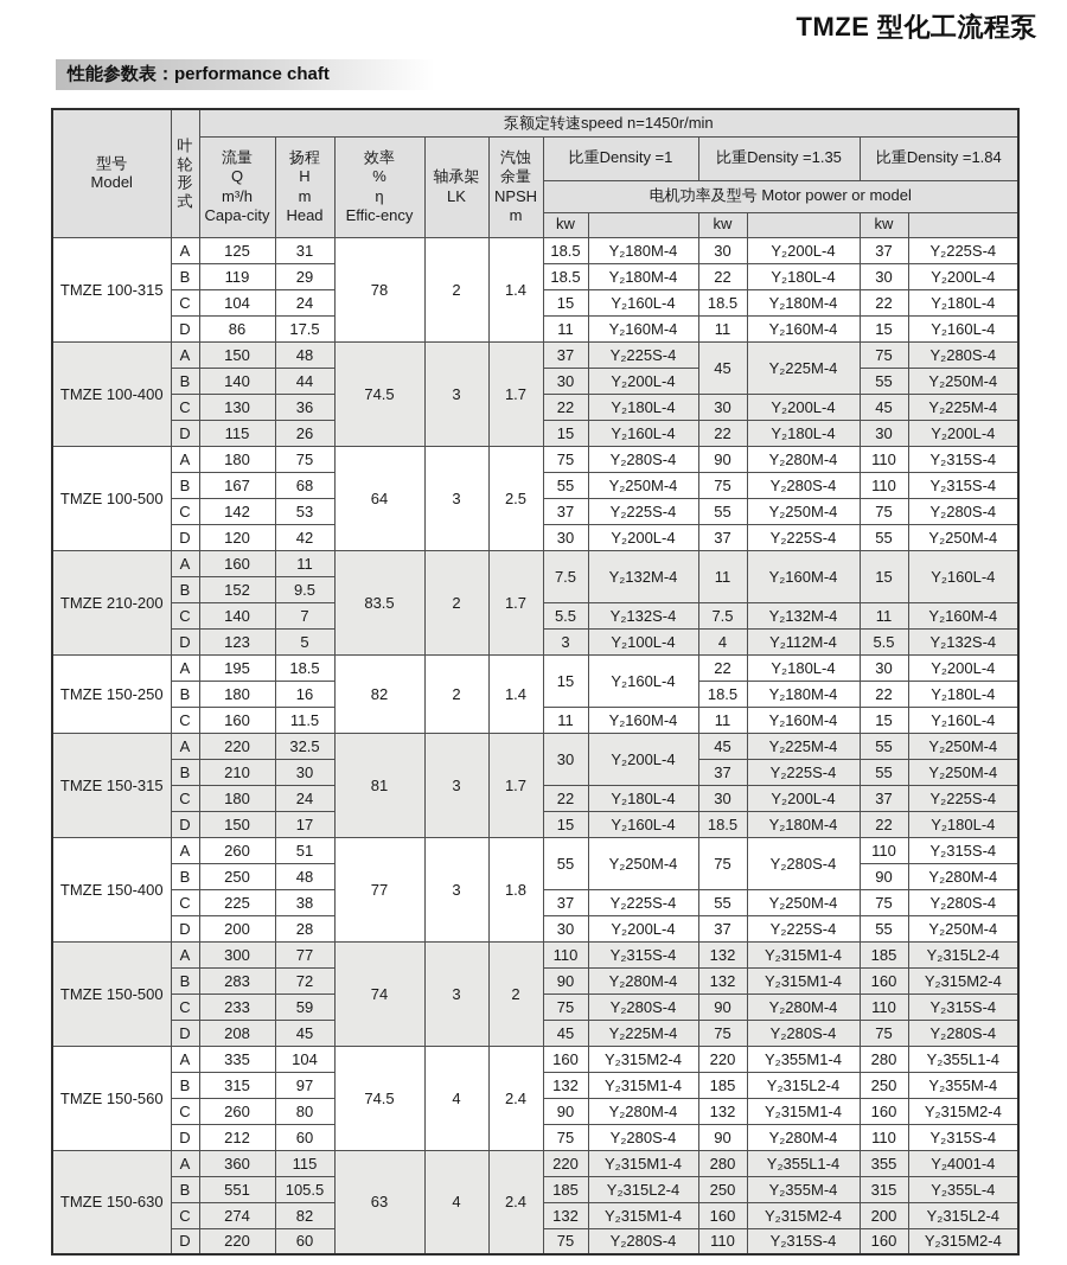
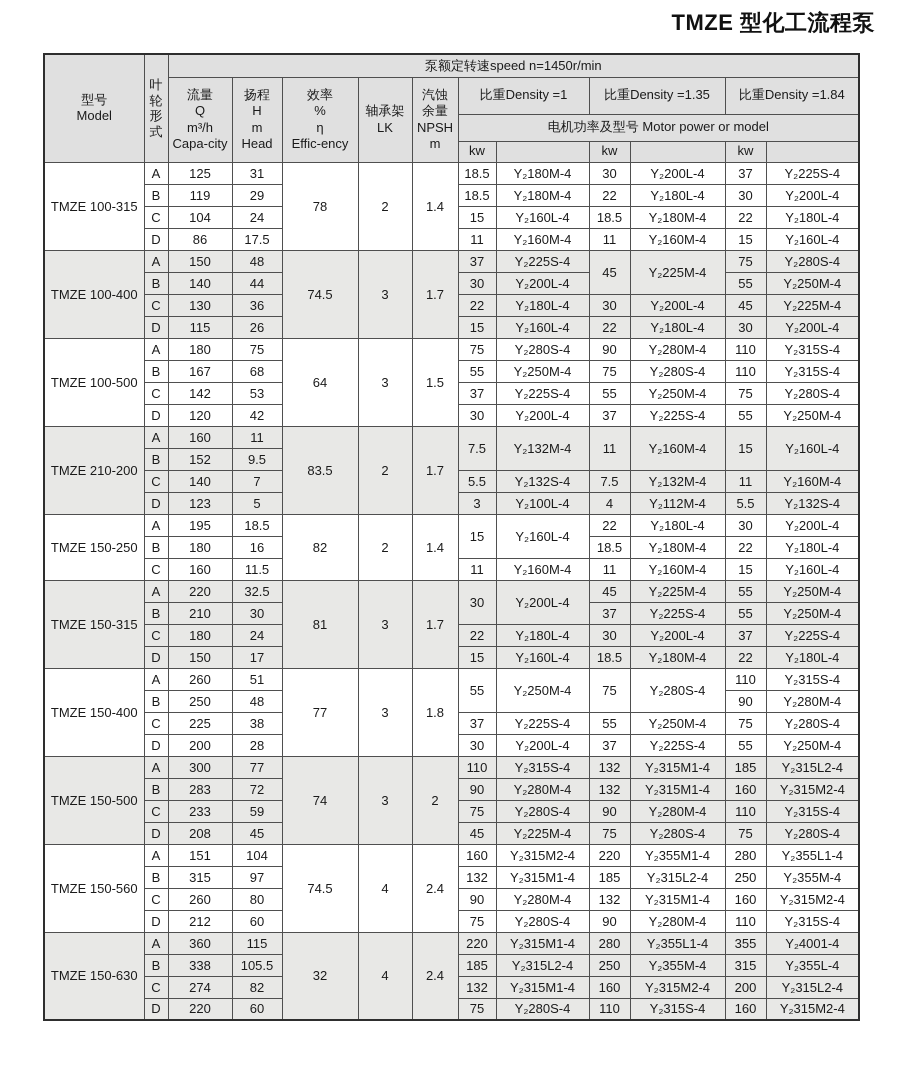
  TMZE 型化工流程泵
- 性能参数表：performance chaft
  型号 Model	叶轮形式	泵额定转速speed n=1450r/min
  流量 Q m³/h Capa-city	扬程 H m Head	效率 % η Effic-ency	轴承架 LK	汽蚀 余量 NPSH m	比重Density =1	比重Density =1.35	比重Density =1.84
  电机功率及型号 Motor power or model
  kw		kw		kw
  TMZE 100-315	A	125	31	78	2	1.4	18.5	Y₂180M-4	30	Y₂200L-4	37	Y₂225S-4
  B	119	29	18.5	Y₂180M-4	22	Y₂180L-4	30	Y₂200L-4
  C	104	24	15	Y₂160L-4	18.5	Y₂180M-4	22	Y₂180L-4
  D	86	17.5	11	Y₂160M-4	11	Y₂160M-4	15	Y₂160L-4
  TMZE 100-400	A	150	48	74.5	3	1.7	37	Y₂225S-4	45	Y₂225M-4	75	Y₂280S-4
  B	140	44	30	Y₂200L-4	55	Y₂250M-4
  C	130	36	22	Y₂180L-4	30	Y₂200L-4	45	Y₂225M-4
  D	115	26	15	Y₂160L-4	22	Y₂180L-4	30	Y₂200L-4
- TMZE 100-500	A	180	75	64	3	2.5	75	Y₂280S-4	90	Y₂280M-4	110	Y₂315S-4
+ TMZE 100-500	A	180	75	64	3	1.5	75	Y₂280S-4	90	Y₂280M-4	110	Y₂315S-4
  B	167	68	55	Y₂250M-4	75	Y₂280S-4	110	Y₂315S-4
  C	142	53	37	Y₂225S-4	55	Y₂250M-4	75	Y₂280S-4
  D	120	42	30	Y₂200L-4	37	Y₂225S-4	55	Y₂250M-4
  TMZE 210-200	A	160	11	83.5	2	1.7	7.5	Y₂132M-4	11	Y₂160M-4	15	Y₂160L-4
  B	152	9.5
  C	140	7	5.5	Y₂132S-4	7.5	Y₂132M-4	11	Y₂160M-4
  D	123	5	3	Y₂100L-4	4	Y₂112M-4	5.5	Y₂132S-4
  TMZE 150-250	A	195	18.5	82	2	1.4	15	Y₂160L-4	22	Y₂180L-4	30	Y₂200L-4
  B	180	16	18.5	Y₂180M-4	22	Y₂180L-4
  C	160	11.5	11	Y₂160M-4	11	Y₂160M-4	15	Y₂160L-4
  TMZE 150-315	A	220	32.5	81	3	1.7	30	Y₂200L-4	45	Y₂225M-4	55	Y₂250M-4
  B	210	30	37	Y₂225S-4	55	Y₂250M-4
  C	180	24	22	Y₂180L-4	30	Y₂200L-4	37	Y₂225S-4
  D	150	17	15	Y₂160L-4	18.5	Y₂180M-4	22	Y₂180L-4
  TMZE 150-400	A	260	51	77	3	1.8	55	Y₂250M-4	75	Y₂280S-4	110	Y₂315S-4
  B	250	48	90	Y₂280M-4
  C	225	38	37	Y₂225S-4	55	Y₂250M-4	75	Y₂280S-4
  D	200	28	30	Y₂200L-4	37	Y₂225S-4	55	Y₂250M-4
  TMZE 150-500	A	300	77	74	3	2	110	Y₂315S-4	132	Y₂315M1-4	185	Y₂315L2-4
  B	283	72	90	Y₂280M-4	132	Y₂315M1-4	160	Y₂315M2-4
  C	233	59	75	Y₂280S-4	90	Y₂280M-4	110	Y₂315S-4
  D	208	45	45	Y₂225M-4	75	Y₂280S-4	75	Y₂280S-4
- TMZE 150-560	A	335	104	74.5	4	2.4	160	Y₂315M2-4	220	Y₂355M1-4	280	Y₂355L1-4
+ TMZE 150-560	A	151	104	74.5	4	2.4	160	Y₂315M2-4	220	Y₂355M1-4	280	Y₂355L1-4
  B	315	97	132	Y₂315M1-4	185	Y₂315L2-4	250	Y₂355M-4
  C	260	80	90	Y₂280M-4	132	Y₂315M1-4	160	Y₂315M2-4
  D	212	60	75	Y₂280S-4	90	Y₂280M-4	110	Y₂315S-4
- TMZE 150-630	A	360	115	63	4	2.4	220	Y₂315M1-4	280	Y₂355L1-4	355	Y₂4001-4
+ TMZE 150-630	A	360	115	32	4	2.4	220	Y₂315M1-4	280	Y₂355L1-4	355	Y₂4001-4
- B	551	105.5	185	Y₂315L2-4	250	Y₂355M-4	315	Y₂355L-4
+ B	338	105.5	185	Y₂315L2-4	250	Y₂355M-4	315	Y₂355L-4
  C	274	82	132	Y₂315M1-4	160	Y₂315M2-4	200	Y₂315L2-4
  D	220	60	75	Y₂280S-4	110	Y₂315S-4	160	Y₂315M2-4
